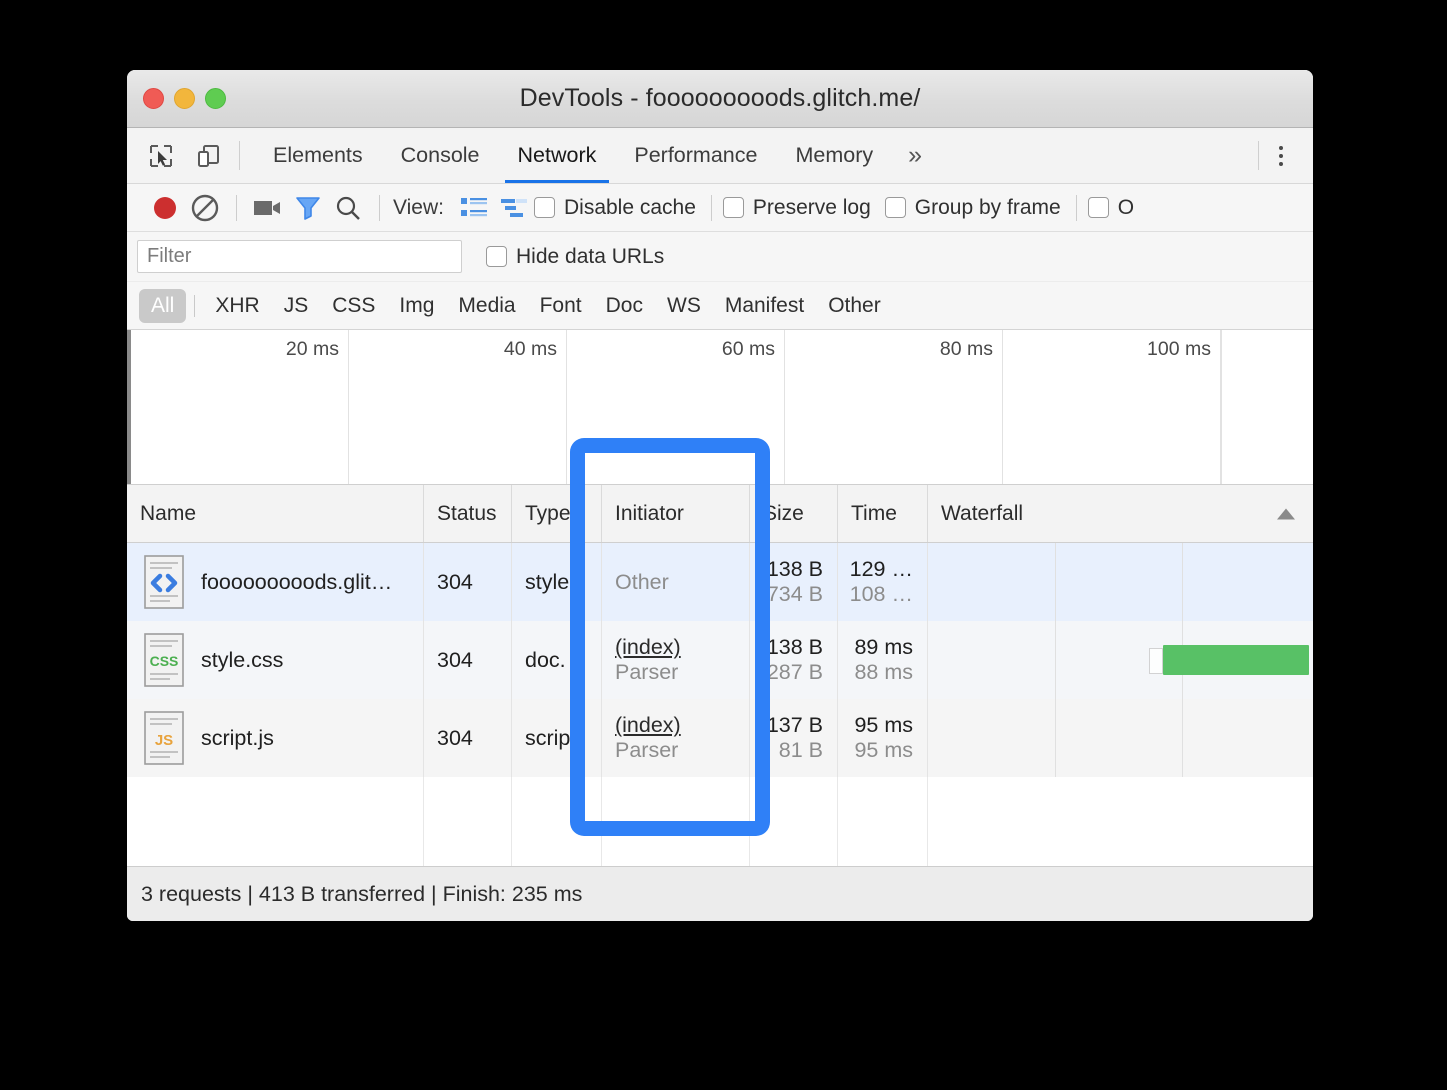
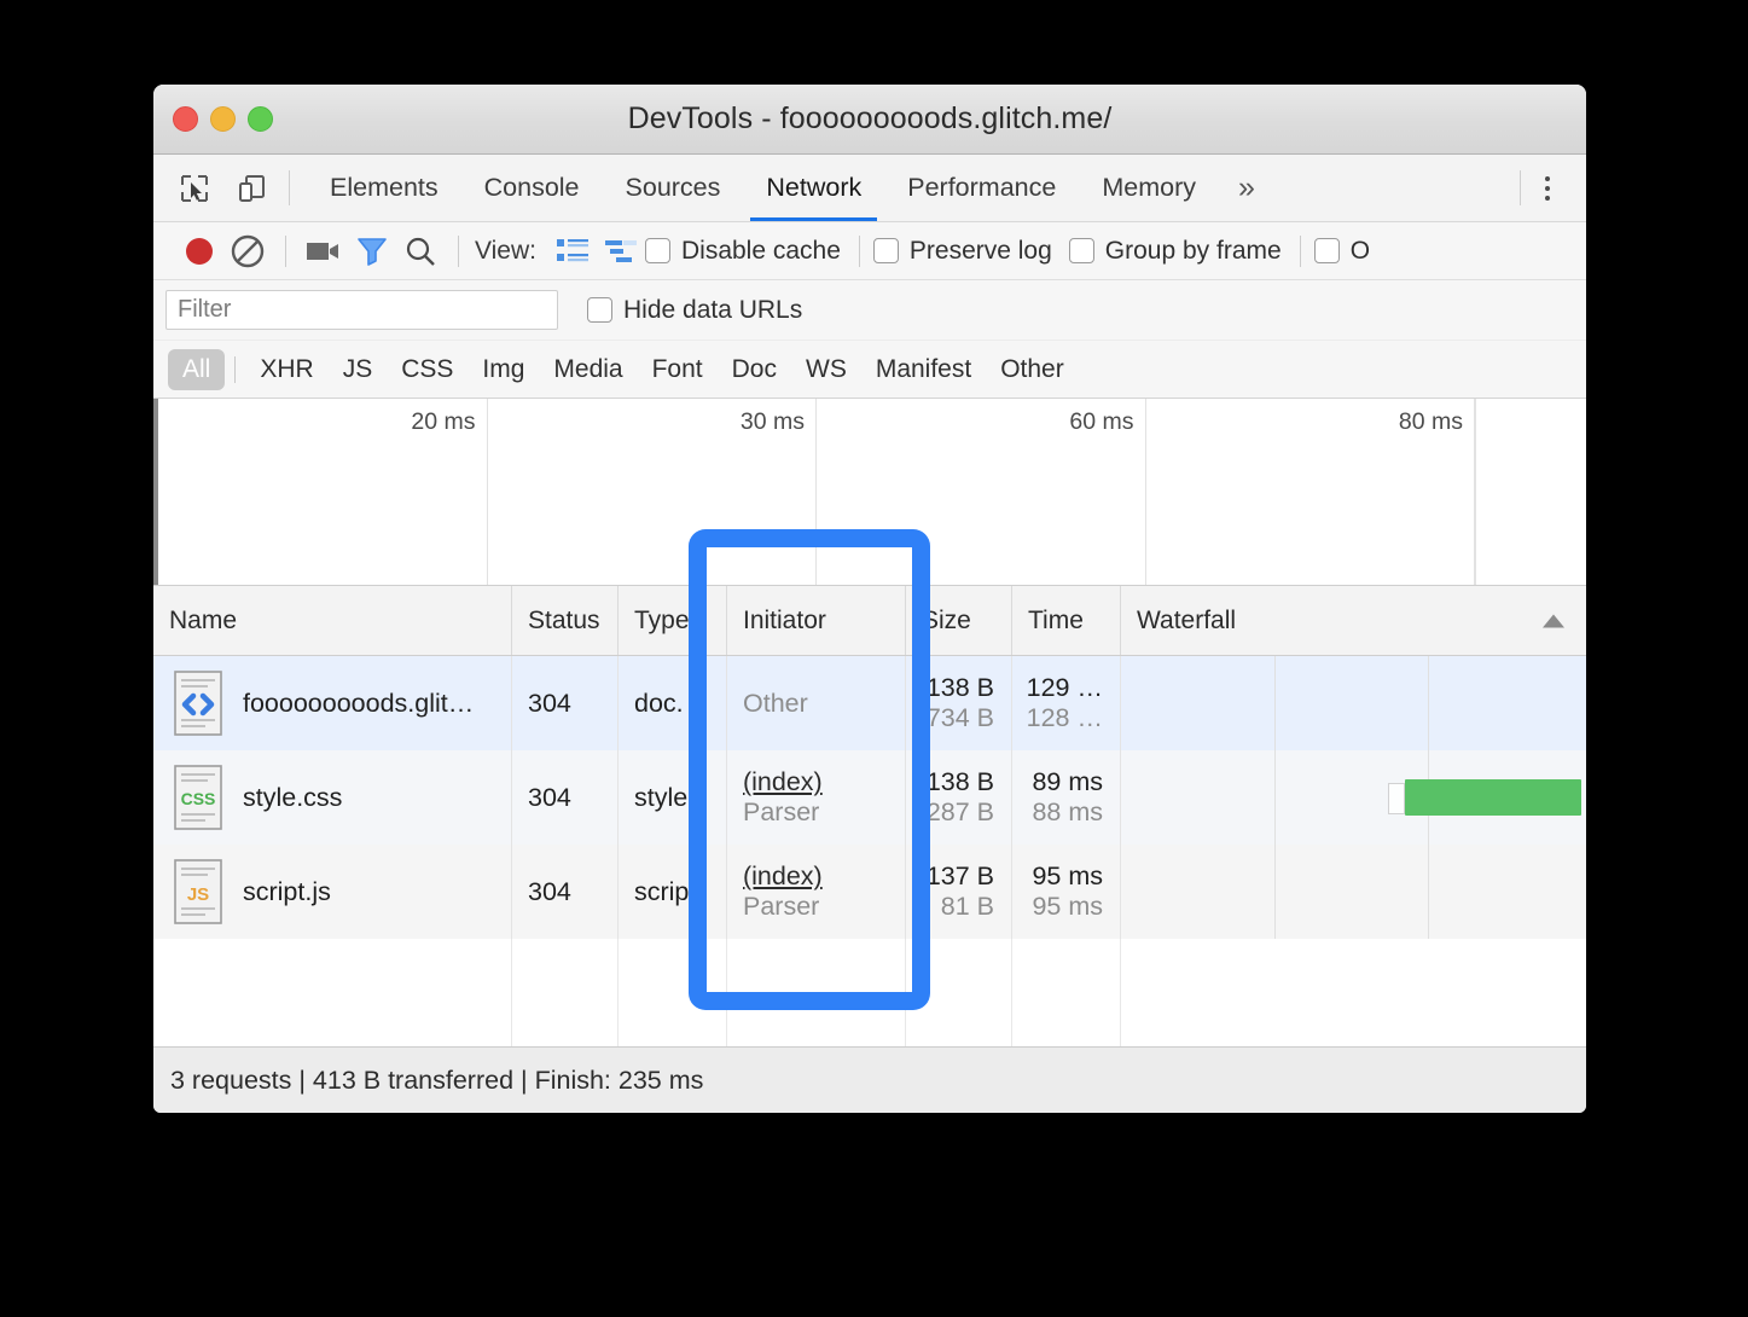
  DevTools - fooooooooods.glitch.me/
  Elements
  Console
+ Sources
  Network
  Performance
  Memory
  »
  View:
  Disable cache
  Preserve log
  Group by frame
  O
  Filter
  Hide data URLs
  All
  XHR
  JS
  CSS
  Img
  Media
  Font
  Doc
  WS
  Manifest
  Other
  20 ms
- 40 ms
+ 30 ms
  60 ms
  80 ms
- 100 ms
  Name
  Status
  Type
  Initiator
  Size
  Time
  Waterfall
  fooooooooods.glit…
  304
- style
+ doc.
  Other
  138 B
  734 B
  129 …
- 108 …
+ 128 …
  CSS
  style.css
  304
- doc.
+ style
  (index)
  Parser
  138 B
  287 B
  89 ms
  88 ms
  JS
  script.js
  304
  scrip
  (index)
  Parser
  137 B
  81 B
  95 ms
  95 ms
  3 requests | 413 B transferred | Finish: 235 ms
